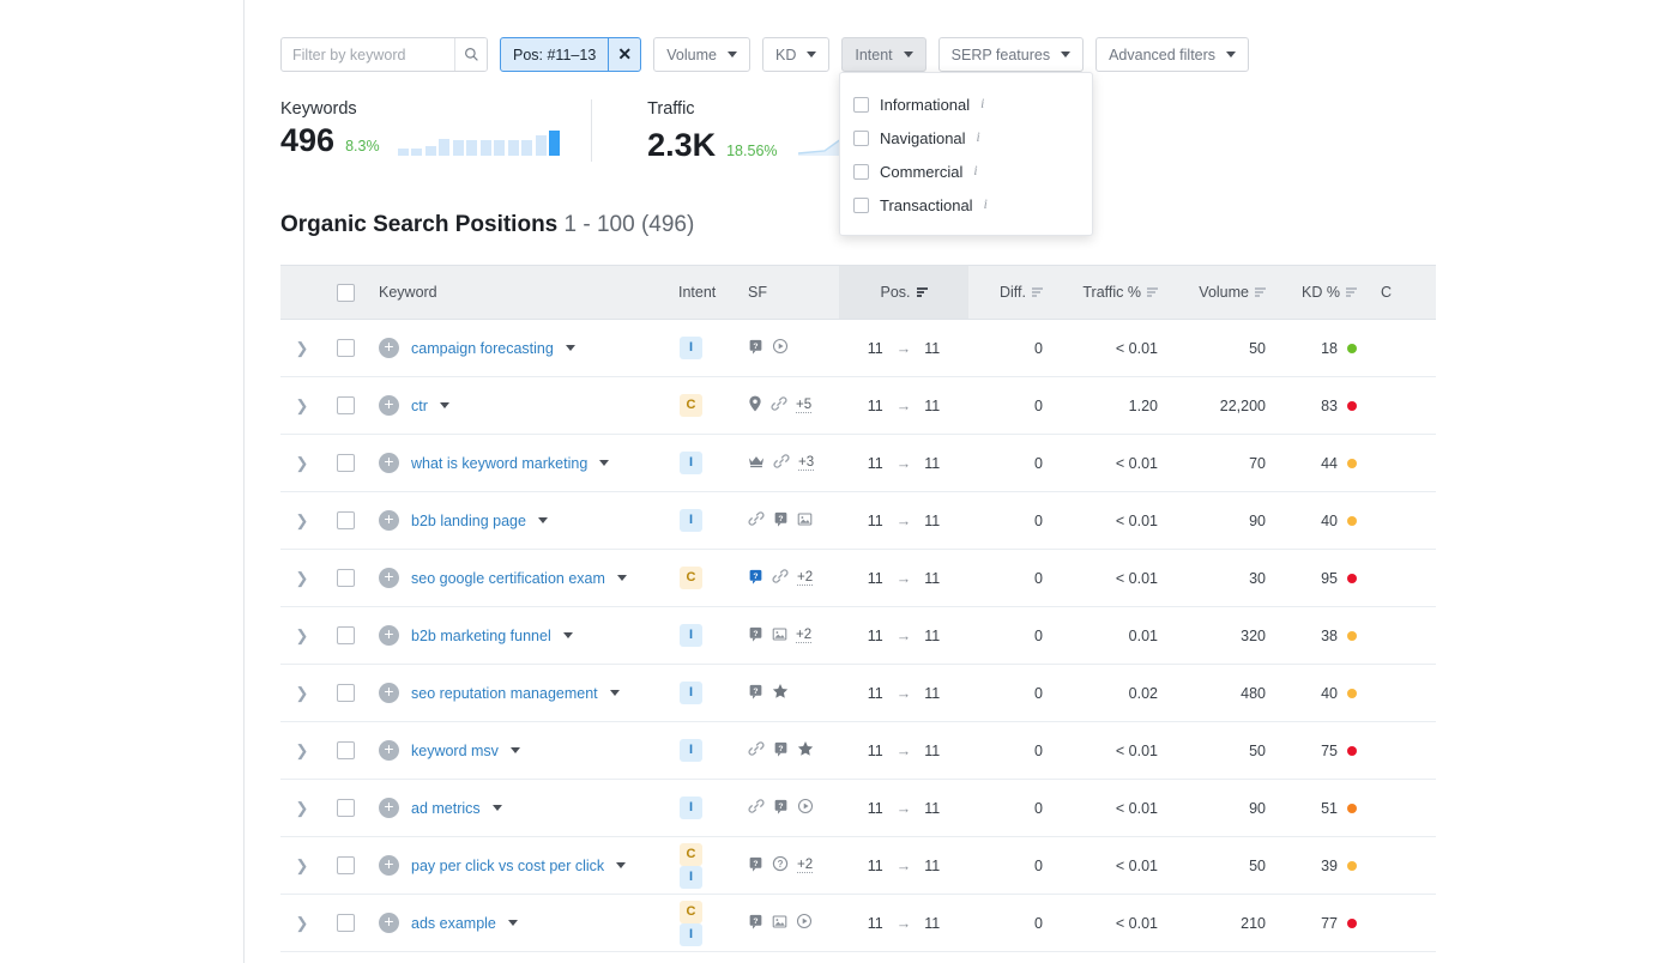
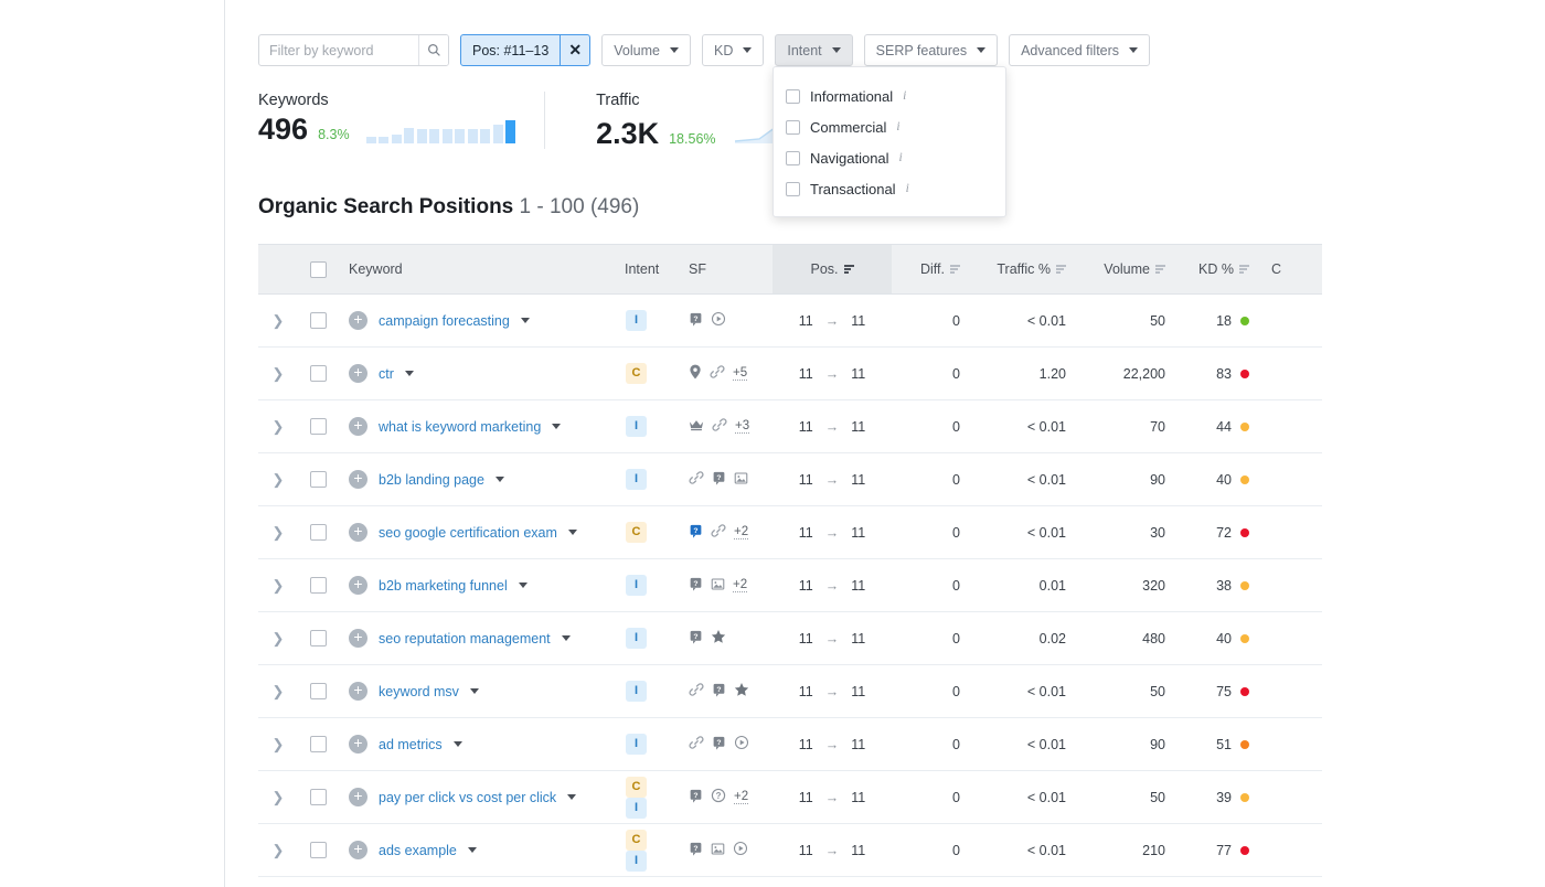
  Filter by keyword
  Pos: #11–13
  ✕
  Volume
  KD
  Intent
  SERP features
  Advanced filters
  Informational
  i
- Navigational
+ Commercial
  i
- Commercial
+ Navigational
  i
  Transactional
  i
  Keywords
  496
  8.3%
  Traffic
  2.3K
  18.56%
  Organic Search Positions 1 - 100 (496)
  		Keyword	Intent	SF	Pos.	Diff.	Traffic %	Volume	KD %	C
  ❯		+ campaign forecasting	I		11 → 11	0	< 0.01	50	18
  ❯		+ ctr	C	+5	11 → 11	0	1.20	22,200	83
  ❯		+ what is keyword marketing	I	+3	11 → 11	0	< 0.01	70	44
  ❯		+ b2b landing page	I		11 → 11	0	< 0.01	90	40
- ❯		+ seo google certification exam	C	+2	11 → 11	0	< 0.01	30	95
+ ❯		+ seo google certification exam	C	+2	11 → 11	0	< 0.01	30	72
  ❯		+ b2b marketing funnel	I	+2	11 → 11	0	0.01	320	38
  ❯		+ seo reputation management	I		11 → 11	0	0.02	480	40
  ❯		+ keyword msv	I		11 → 11	0	< 0.01	50	75
  ❯		+ ad metrics	I		11 → 11	0	< 0.01	90	51
  ❯		+ pay per click vs cost per click	CI	? +2	11 → 11	0	< 0.01	50	39
  ❯		+ ads example	CI		11 → 11	0	< 0.01	210	77
